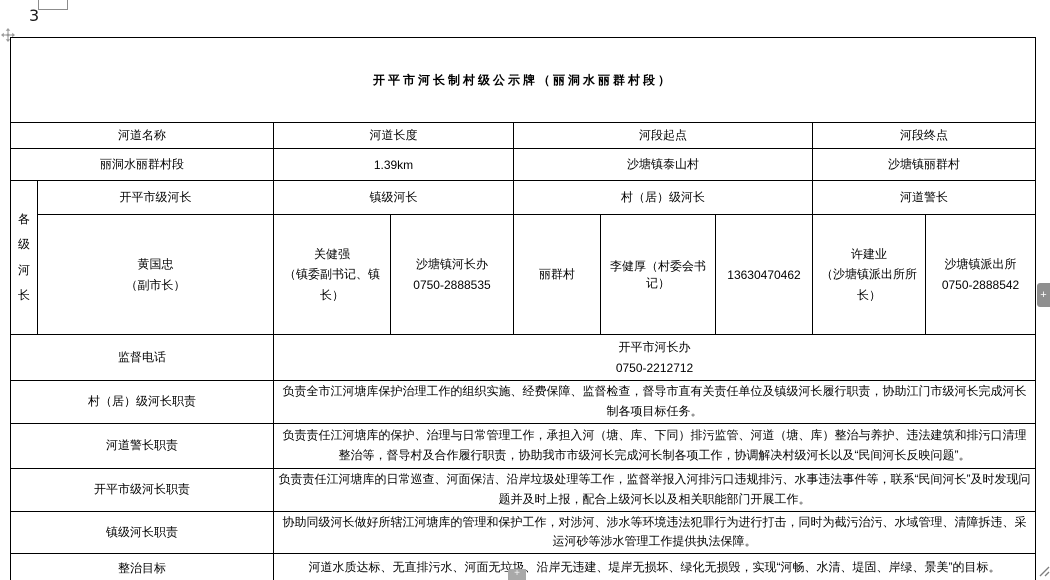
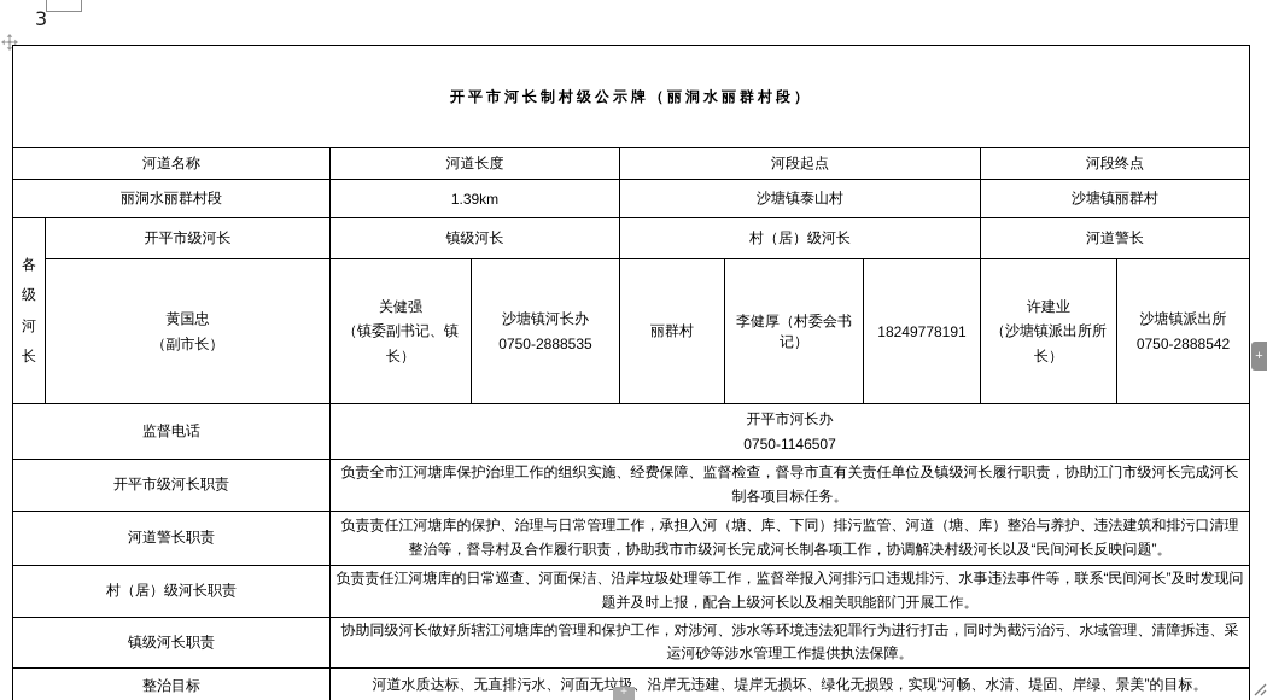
  3
  开平市河长制村级公示牌（丽洞水丽群村段）
  河道名称	河道长度	河段起点	河段终点
  丽洞水丽群村段	1.39km	沙塘镇泰山村	沙塘镇丽群村
  各级河长	开平市级河长	镇级河长	村（居）级河长	河道警长
- 黄国忠 （副市长）	关健强 （镇委副书记、镇长）	沙塘镇河长办 0750-2888535	丽群村	李健厚（村委会书记）	13630470462	许建业 （沙塘镇派出所所长）	沙塘镇派出所 0750-2888542
+ 黄国忠 （副市长）	关健强 （镇委副书记、镇长）	沙塘镇河长办 0750-2888535	丽群村	李健厚（村委会书记）	18249778191	许建业 （沙塘镇派出所所长）	沙塘镇派出所 0750-2888542
- 监督电话	开平市河长办 0750-2212712
+ 监督电话	开平市河长办 0750-1146507
- 村（居）级河长职责	负责全市江河塘库保护治理工作的组织实施、经费保障、监督检查，督导市直有关责任单位及镇级河长履行职责，协助江门市级河长完成河长制各项目标任务。
+ 开平市级河长职责	负责全市江河塘库保护治理工作的组织实施、经费保障、监督检查，督导市直有关责任单位及镇级河长履行职责，协助江门市级河长完成河长制各项目标任务。
  河道警长职责	负责责任江河塘库的保护、治理与日常管理工作，承担入河（塘、库、下同）排污监管、河道（塘、库）整治与养护、违法建筑和排污口清理整治等，督导村及合作履行职责，协助我市市级河长完成河长制各项工作，协调解决村级河长以及“民间河长反映问题”。
- 开平市级河长职责	负责责任江河塘库的日常巡查、河面保洁、沿岸垃圾处理等工作，监督举报入河排污口违规排污、水事违法事件等，联系“民间河长”及时发现问题并及时上报，配合上级河长以及相关职能部门开展工作。
+ 村（居）级河长职责	负责责任江河塘库的日常巡查、河面保洁、沿岸垃圾处理等工作，监督举报入河排污口违规排污、水事违法事件等，联系“民间河长”及时发现问题并及时上报，配合上级河长以及相关职能部门开展工作。
  镇级河长职责	协助同级河长做好所辖江河塘库的管理和保护工作，对涉河、涉水等环境违法犯罪行为进行打击，同时为截污治污、水域管理、清障拆违、采运河砂等涉水管理工作提供执法保障。
  整治目标	河道水质达标、无直排污水、河面无垃圾、沿岸无违建、堤岸无损坏、绿化无损毁，实现“河畅、水清、堤固、岸绿、景美”的目标。
  +
  +
